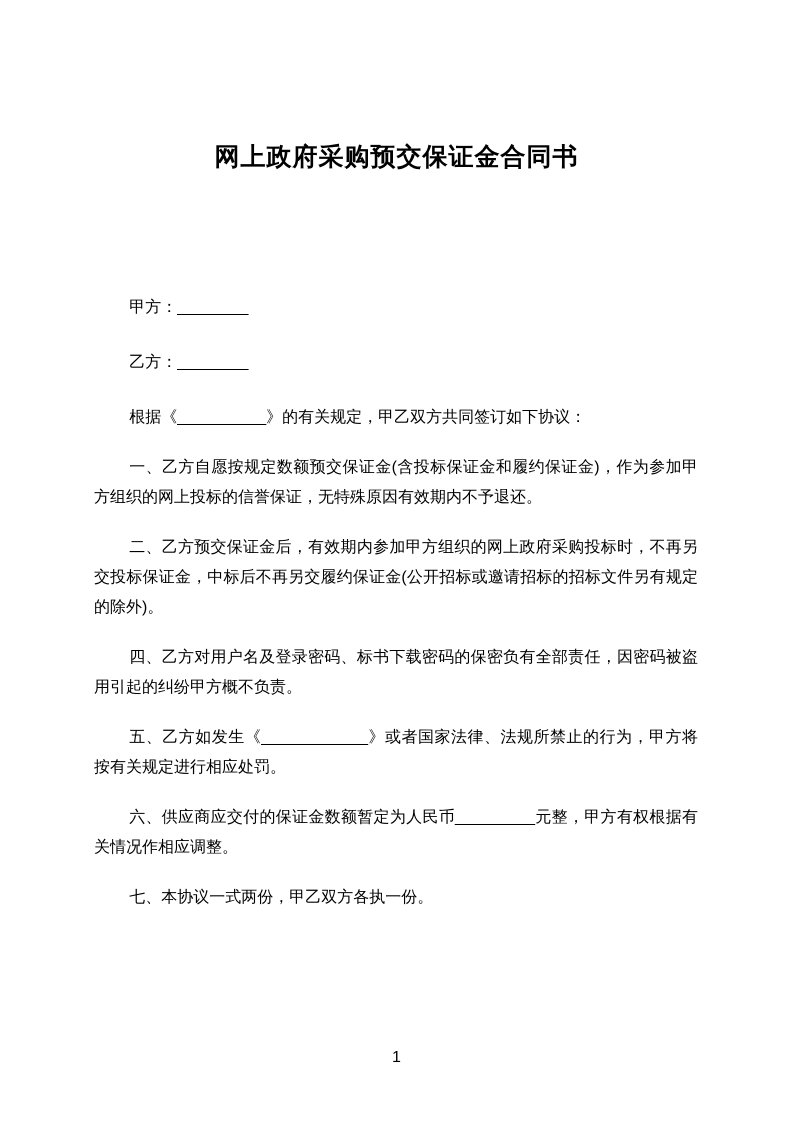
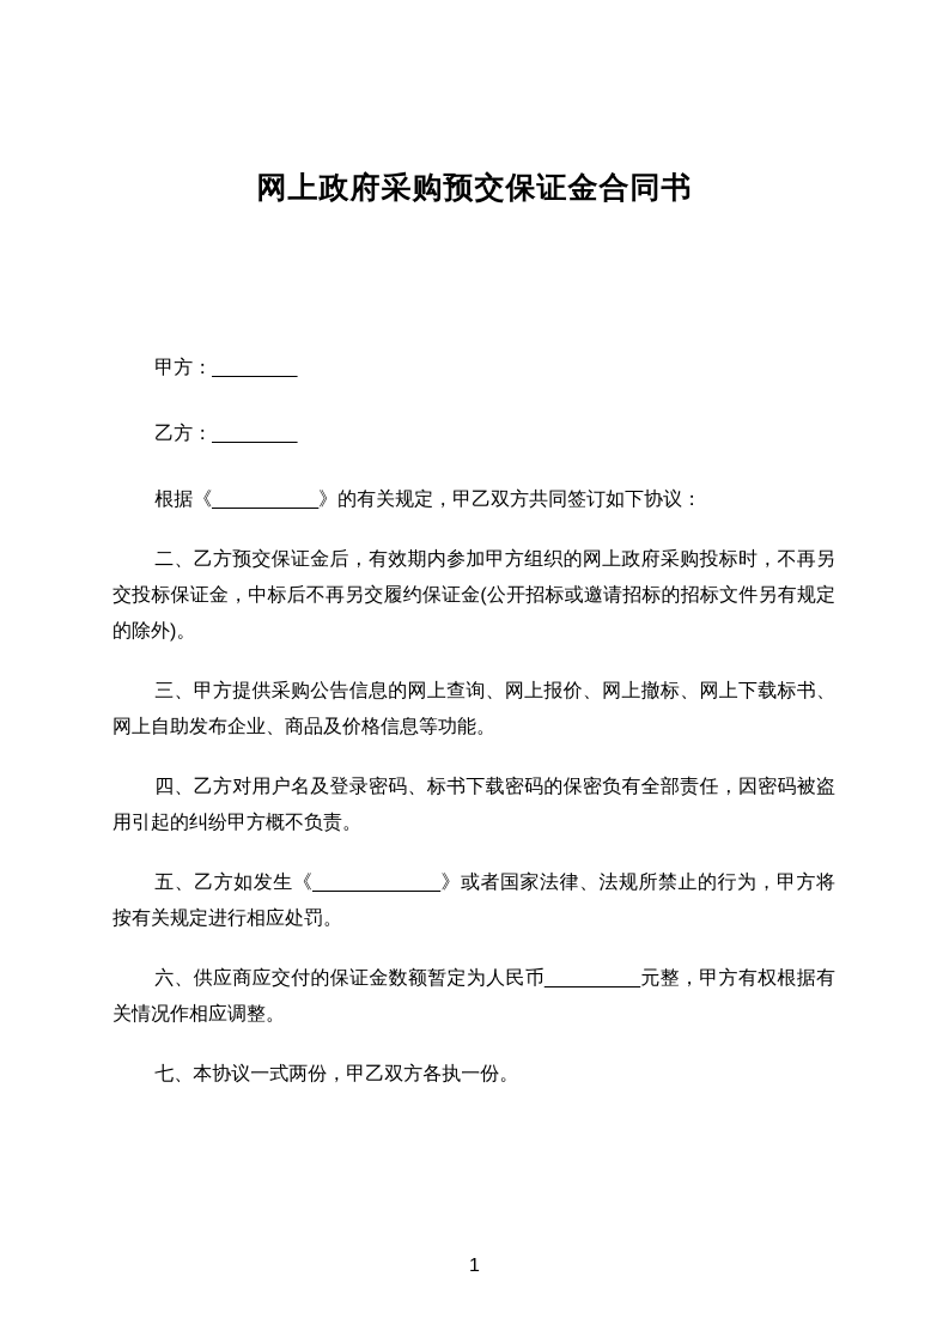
  网上政府采购预交保证金合同书
  甲方：________
  乙方：________
  根据《__________》的有关规定，甲乙双方共同签订如下协议：
- 一、乙方自愿按规定数额预交保证金(含投标保证金和履约保证金)，作为参加甲方组织的网上投标的信誉保证，无特殊原因有效期内不予退还。
  二、乙方预交保证金后，有效期内参加甲方组织的网上政府采购投标时，不再另交投标保证金，中标后不再另交履约保证金(公开招标或邀请招标的招标文件另有规定的除外)。
+ 三、甲方提供采购公告信息的网上查询、网上报价、网上撤标、网上下载标书、网上自助发布企业、商品及价格信息等功能。
  四、乙方对用户名及登录密码、标书下载密码的保密负有全部责任，因密码被盗用引起的纠纷甲方概不负责。
  五、乙方如发生《____________》或者国家法律、法规所禁止的行为，甲方将按有关规定进行相应处罚。
  六、供应商应交付的保证金数额暂定为人民币_________元整，甲方有权根据有关情况作相应调整。
  七、本协议一式两份，甲乙双方各执一份。
  1
